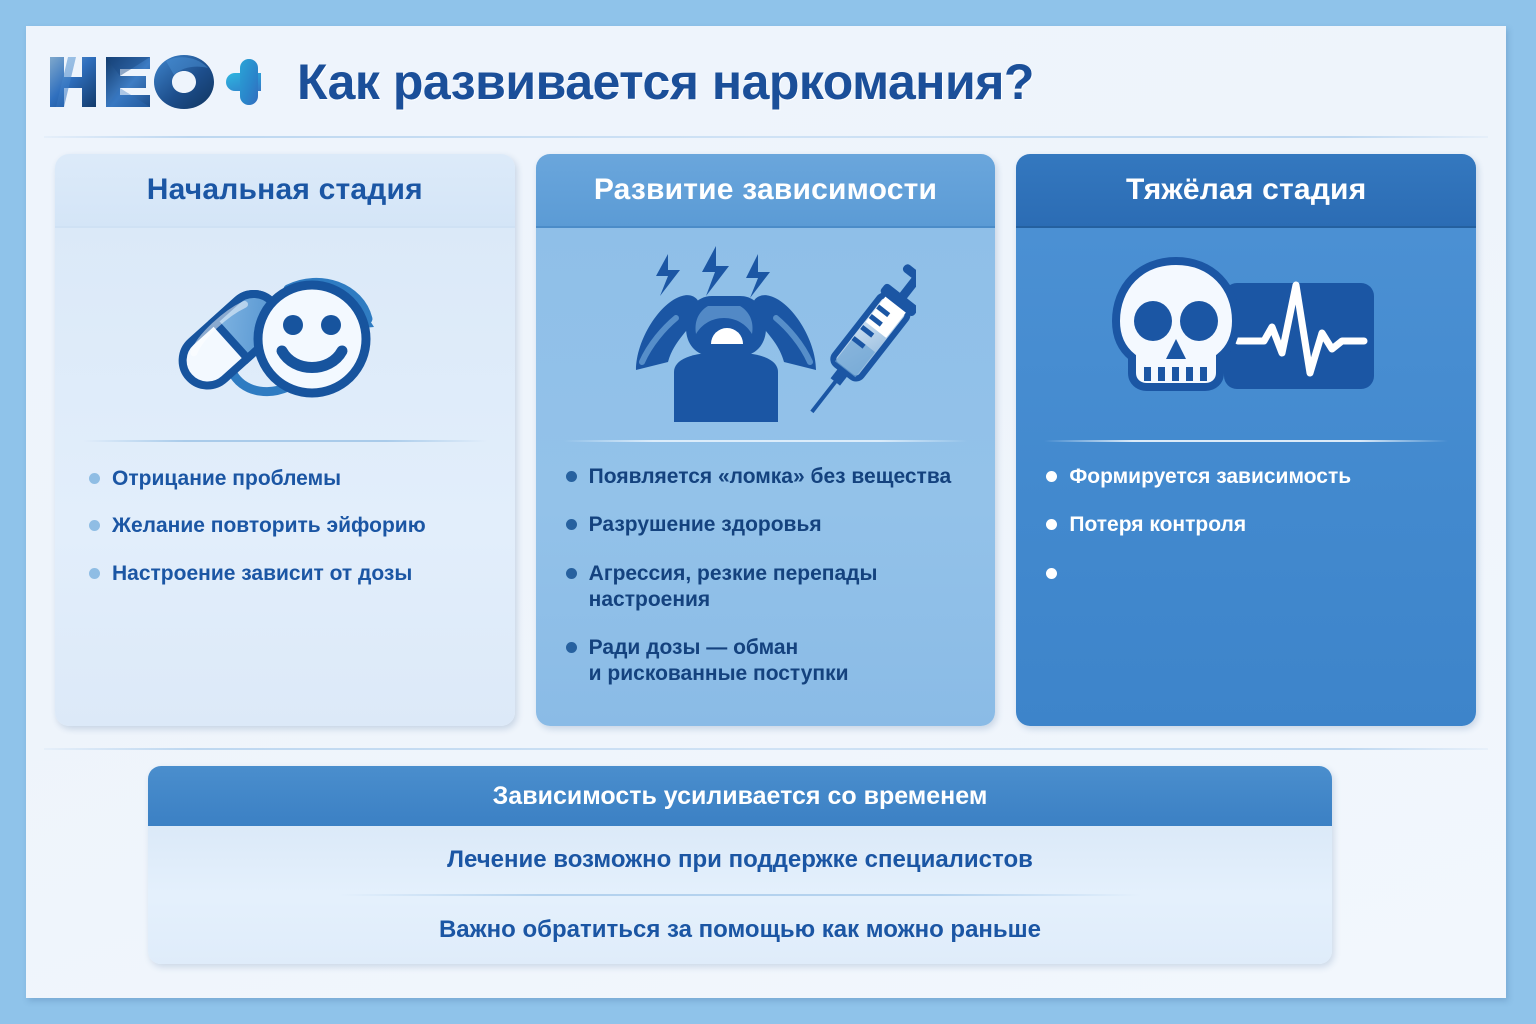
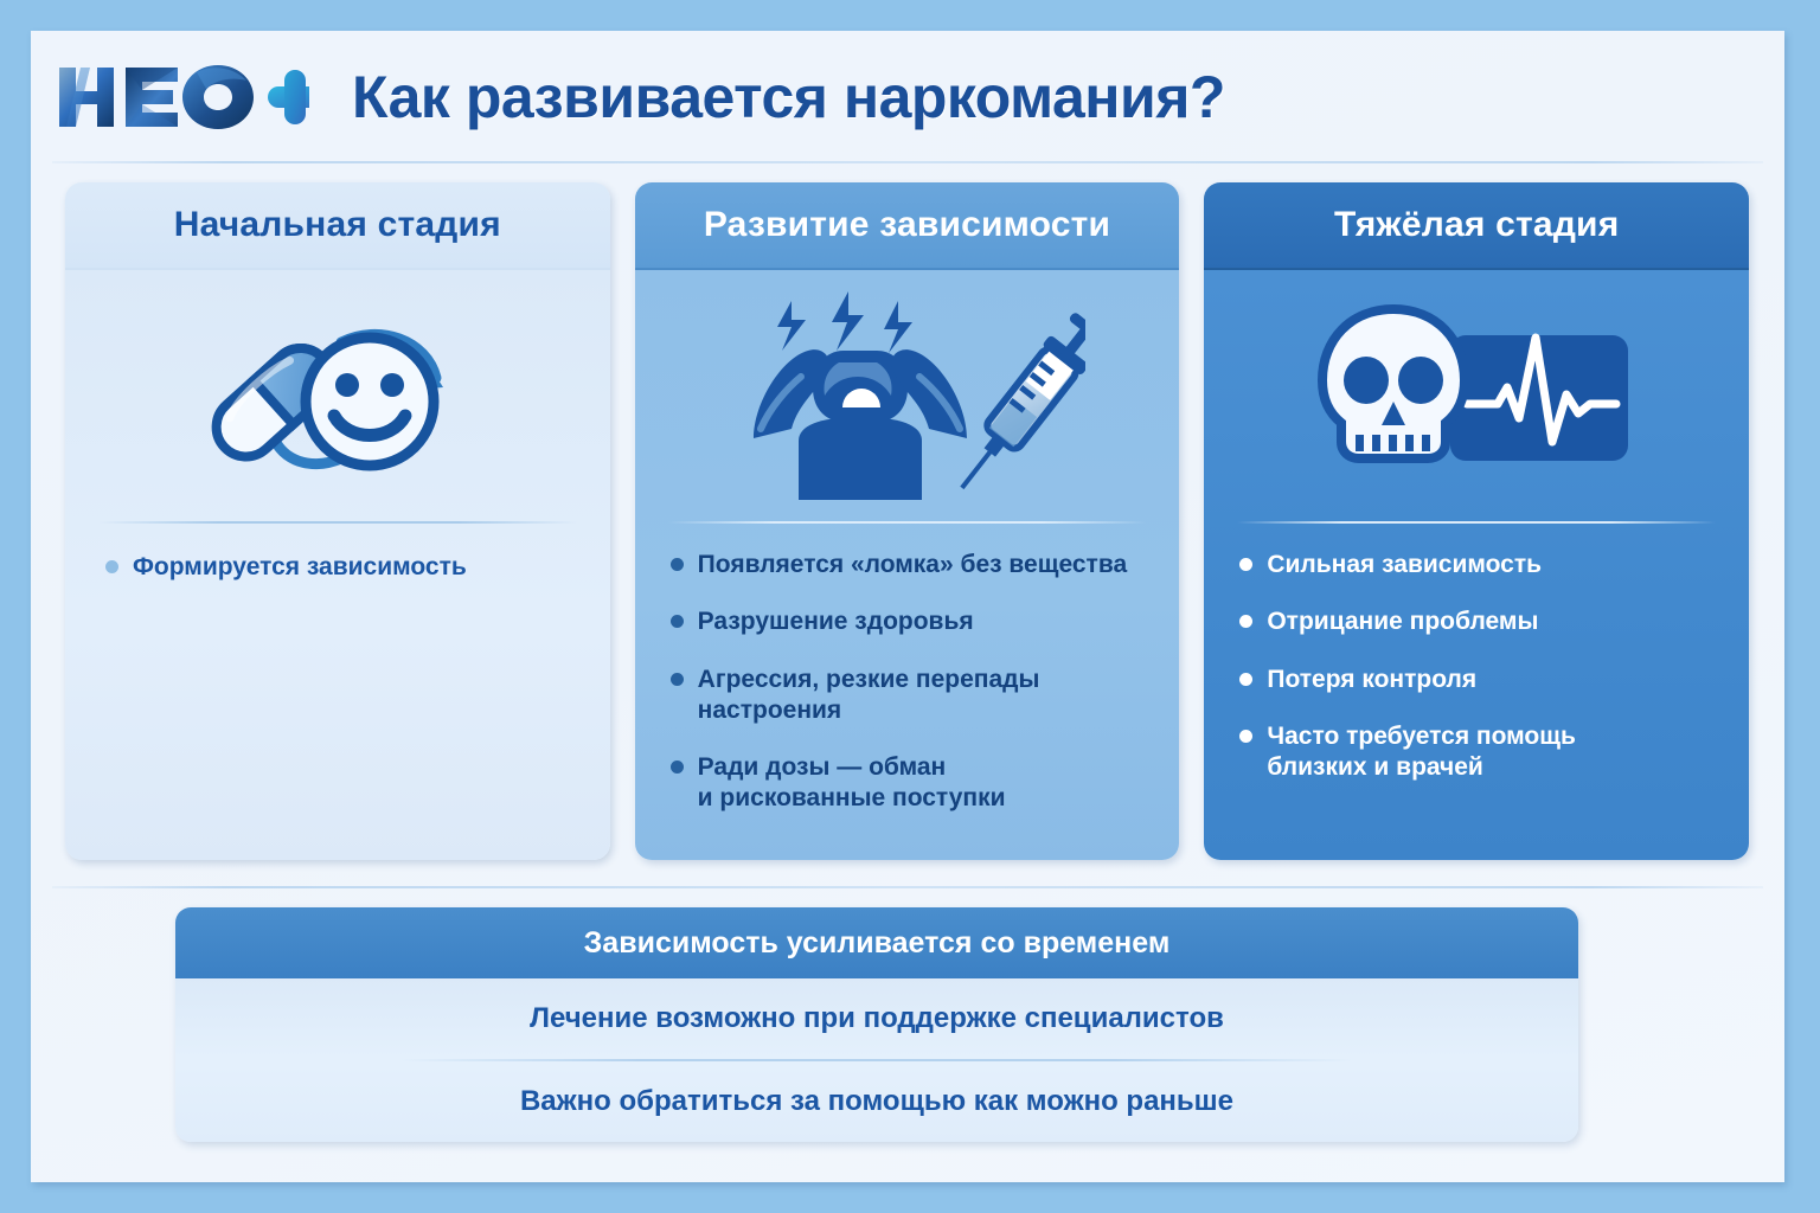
  Как развивается наркомания?
  Начальная стадия
- Отрицание проблемы
+ Формируется зависимость
- Желание повторить эйфорию
- Настроение зависит от дозы
  Развитие зависимости
  Появляется «ломка» без вещества
  Разрушение здоровья
  Агрессия, резкие перепады настроения
  Ради дозы — обман
  и рискованные поступки
  Тяжёлая стадия
+ Сильная зависимость
- Формируется зависимость
+ Отрицание проблемы
  Потеря контроля
+ Часто требуется помощь
+ близких и врачей
  Зависимость усиливается со временем
  Лечение возможно при поддержке специалистов
  Важно обратиться за помощью как можно раньше
